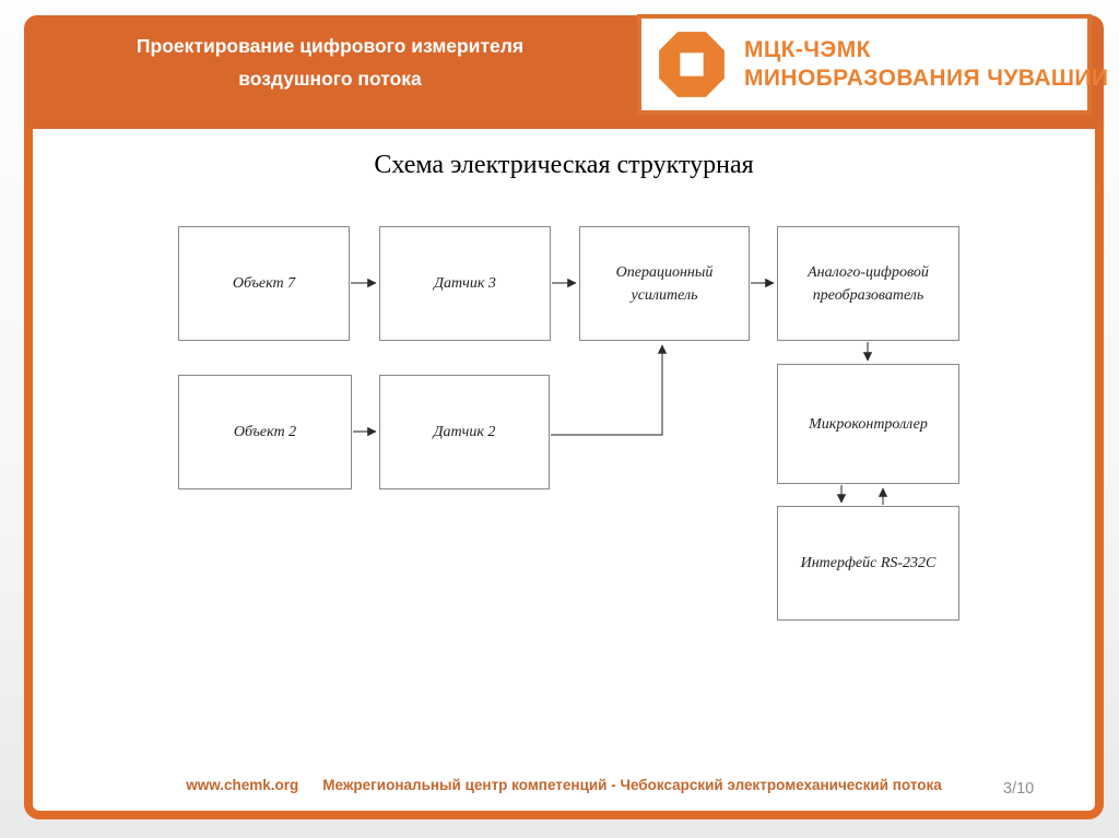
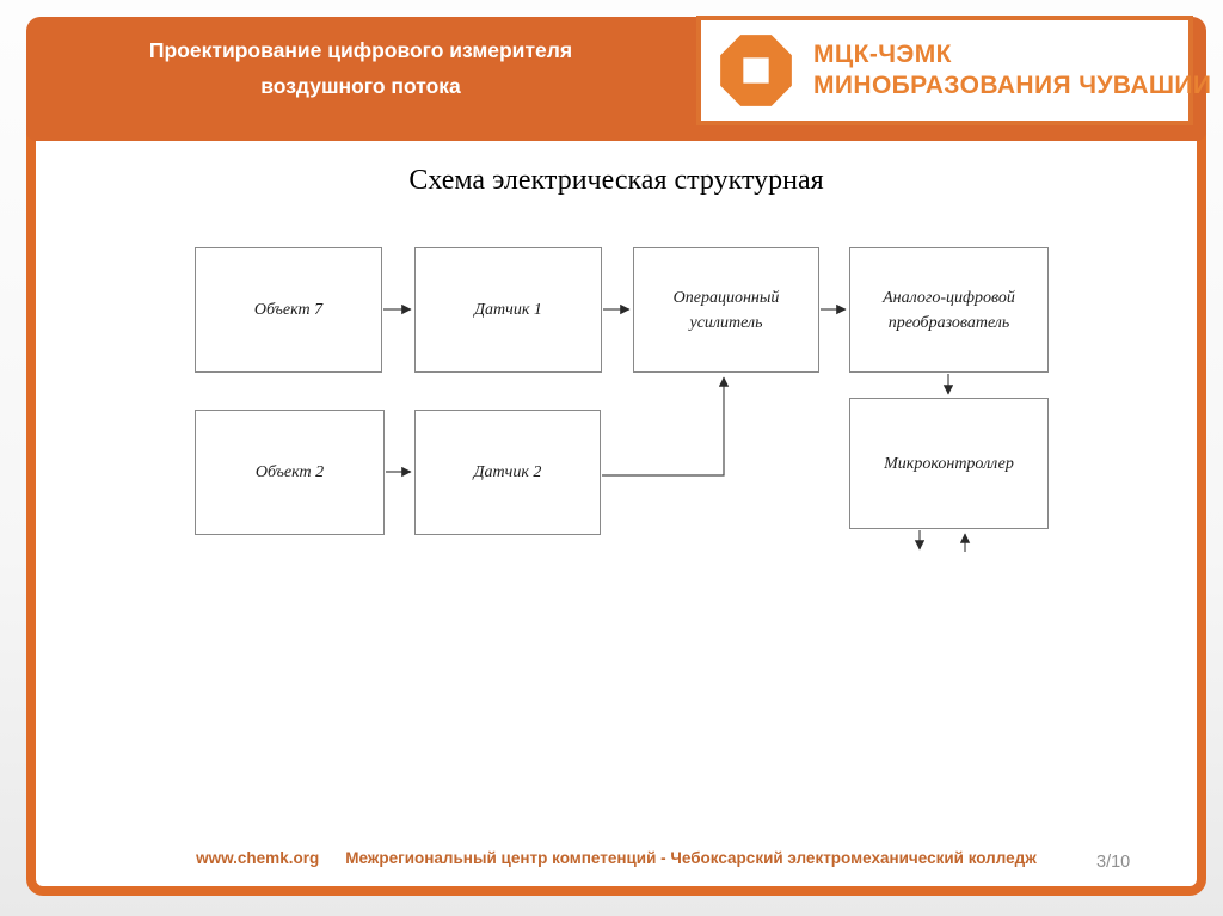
  Проектирование цифрового измерителя
  воздушного потока
  МЦК-ЧЭМК
  МИНОБРАЗОВАНИЯ ЧУВАШИИ
  Схема электрическая структурная
  Объект 7
- Датчик 3
+ Датчик 1
  Операционный усилитель
  Аналого-цифровой преобразователь
  Объект 2
  Датчик 2
  Микроконтроллер
- Интерфейс RS-232C
- www.chemk.org Межрегиональный центр компетенций - Чебоксарский электромеханический потока
+ www.chemk.org Межрегиональный центр компетенций - Чебоксарский электромеханический колледж
  3/10
